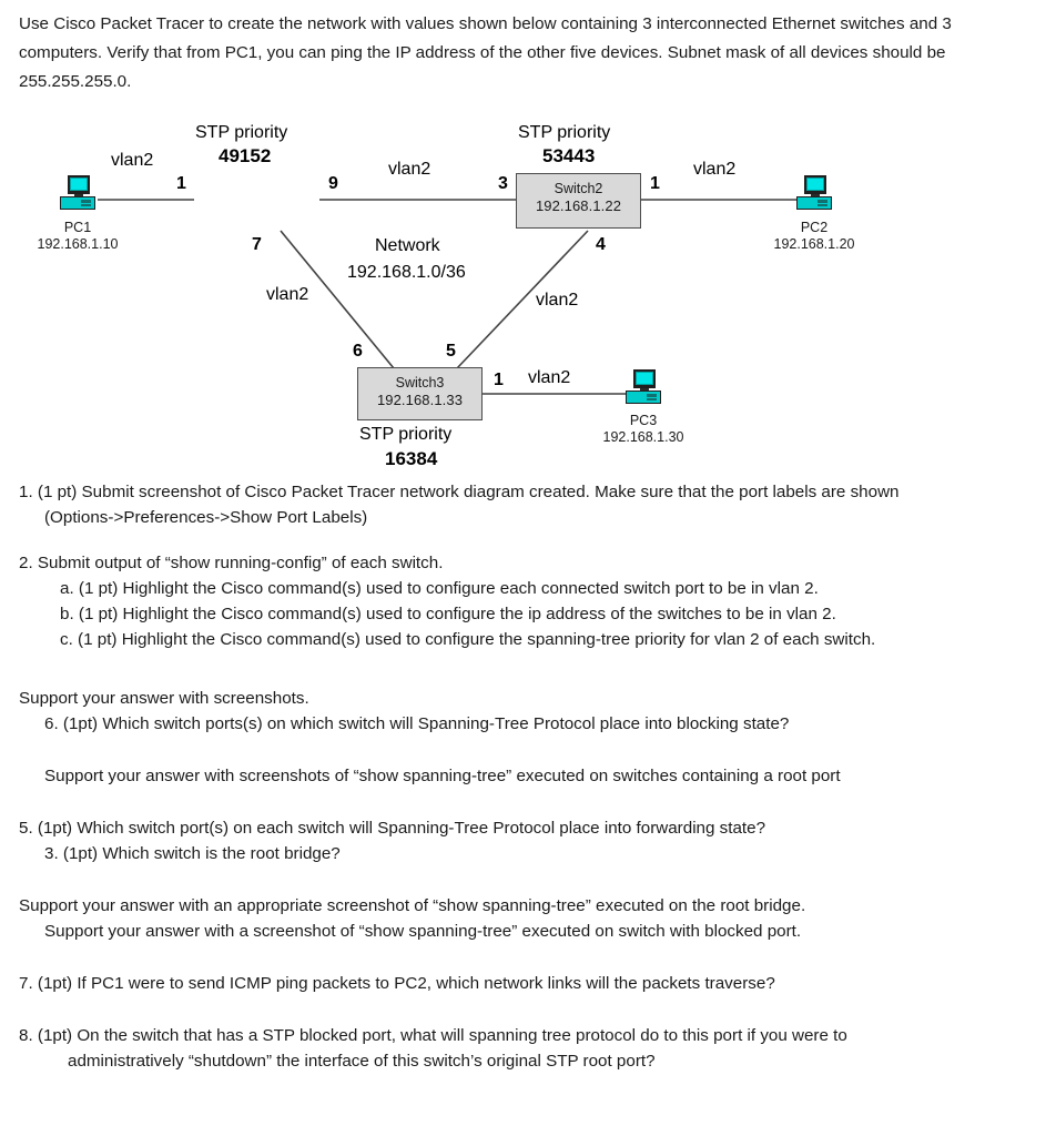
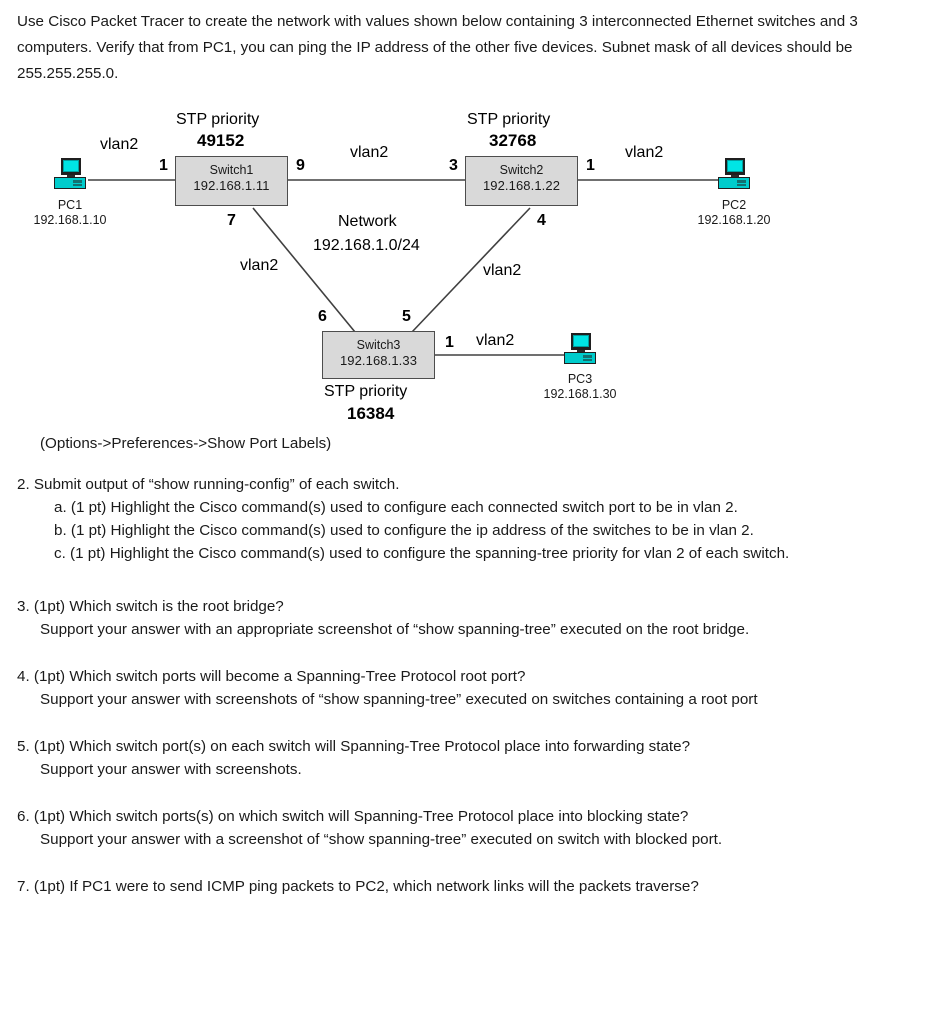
  Use Cisco Packet Tracer to create the network with values shown below containing 3 interconnected Ethernet switches and 3 computers. Verify that from PC1, you can ping the IP address of the other five devices. Subnet mask of all devices should be 255.255.255.0.
  PC1
  192.168.1.10
  STP priority
  49152
+ Switch1
+ 192.168.1.11
  vlan2
  1
  9
  7
  STP priority
- 53443
+ 32768
  Switch2
  192.168.1.22
  vlan2
  3
  1
  4
  PC2
  192.168.1.20
  vlan2
  Network
- 192.168.1.0/36
+ 192.168.1.0/24
  vlan2
  vlan2
  6
  5
  Switch3
  192.168.1.33
  STP priority
  16384
  1
  vlan2
  PC3
  192.168.1.30
- 1. (1 pt) Submit screenshot of Cisco Packet Tracer network diagram created. Make sure that the port labels are shown
  (Options->Preferences->Show Port Labels)
  2. Submit output of “show running-config” of each switch.
  a. (1 pt) Highlight the Cisco command(s) used to configure each connected switch port to be in vlan 2.
  b. (1 pt) Highlight the Cisco command(s) used to configure the ip address of the switches to be in vlan 2.
  c. (1 pt) Highlight the Cisco command(s) used to configure the spanning-tree priority for vlan 2 of each switch.
- Support your answer with screenshots.
+ 3. (1pt) Which switch is the root bridge?
- 6. (1pt) Which switch ports(s) on which switch will Spanning-Tree Protocol place into blocking state?
+ Support your answer with an appropriate screenshot of “show spanning-tree” executed on the root bridge.
+ 4. (1pt) Which switch ports will become a Spanning-Tree Protocol root port?
  Support your answer with screenshots of “show spanning-tree” executed on switches containing a root port
  5. (1pt) Which switch port(s) on each switch will Spanning-Tree Protocol place into forwarding state?
- 3. (1pt) Which switch is the root bridge?
+ Support your answer with screenshots.
- Support your answer with an appropriate screenshot of “show spanning-tree” executed on the root bridge.
+ 6. (1pt) Which switch ports(s) on which switch will Spanning-Tree Protocol place into blocking state?
  Support your answer with a screenshot of “show spanning-tree” executed on switch with blocked port.
  7. (1pt) If PC1 were to send ICMP ping packets to PC2, which network links will the packets traverse?
- 8. (1pt) On the switch that has a STP blocked port, what will spanning tree protocol do to this port if you were to
- administratively “shutdown” the interface of this switch’s original STP root port?
